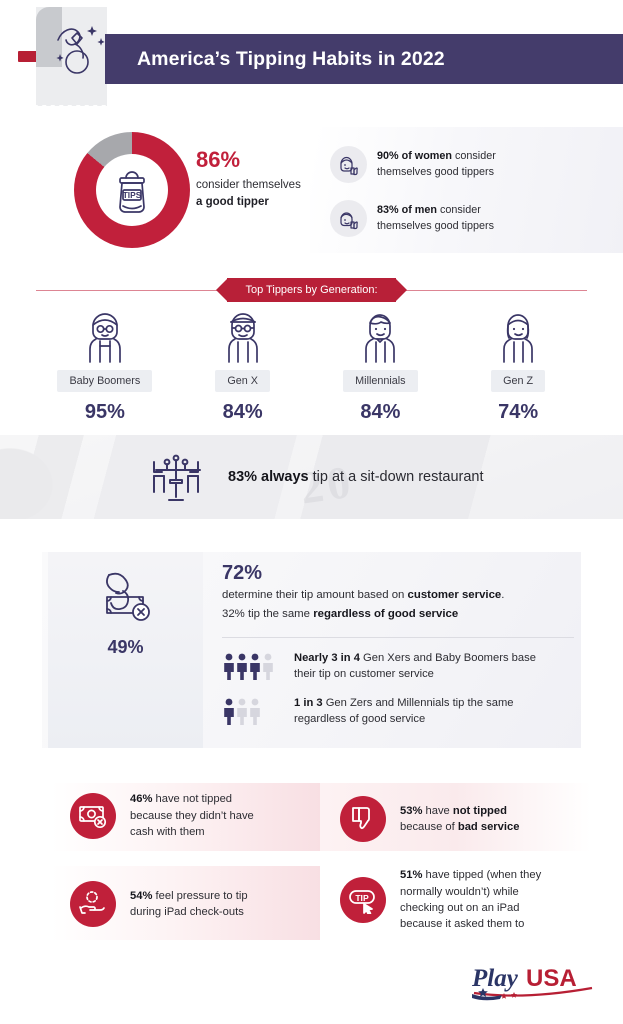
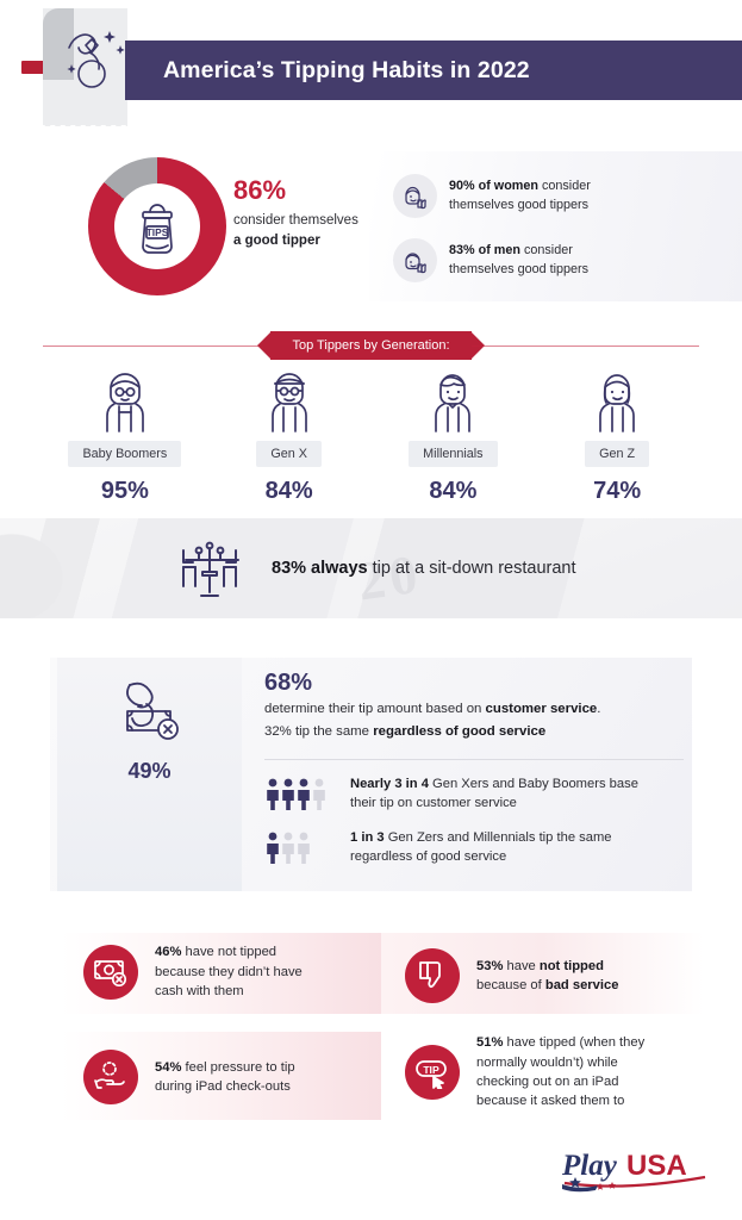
  America’s Tipping Habits in 2022
  TIPS
  86%
  consider themselves
  a good tipper
  90% of women consider
  themselves good tippers
  83% of men consider
  themselves good tippers
  Top Tippers by Generation:
  Baby Boomers
  95%
  Gen X
  84%
  Millennials
  84%
  Gen Z
  74%
  83% always tip at a sit-down restaurant
  49%
- 72%
+ 68%
  determine their tip amount based on customer service.
  32% tip the same regardless of good service
  Nearly 3 in 4 Gen Xers and Baby Boomers base
  their tip on customer service
  1 in 3 Gen Zers and Millennials tip the same
  regardless of good service
  46% have not tipped
  because they didn’t have
  cash with them
  53% have not tipped
  because of bad service
  54% feel pressure to tip
  during iPad check-outs
  TIP
  51% have tipped (when they
  normally wouldn’t) while
  checking out on an iPad
  because it asked them to
  Play
  USA
